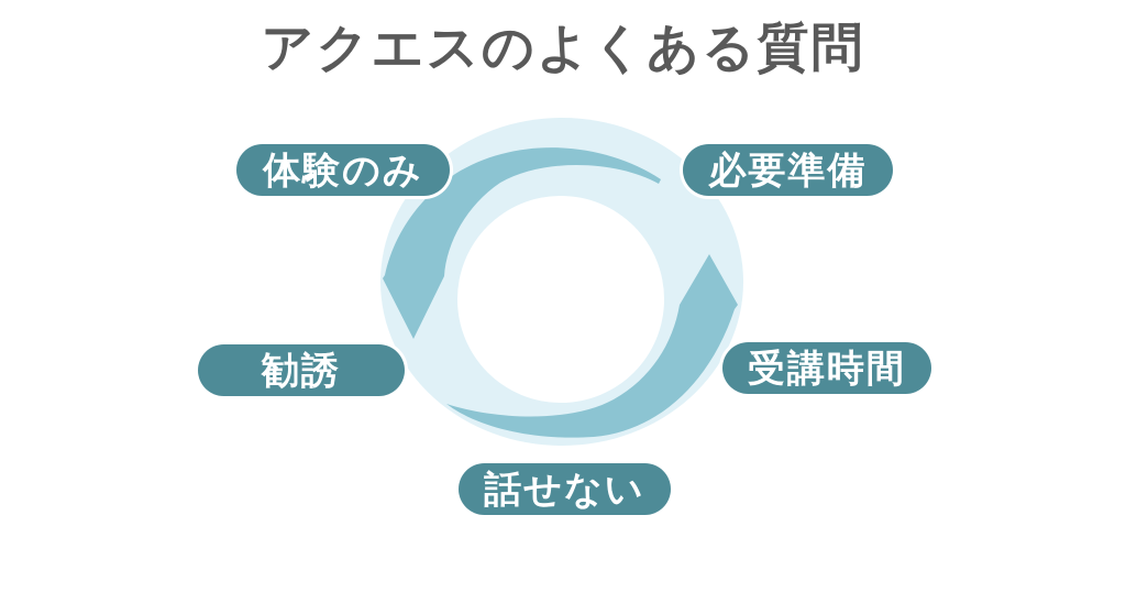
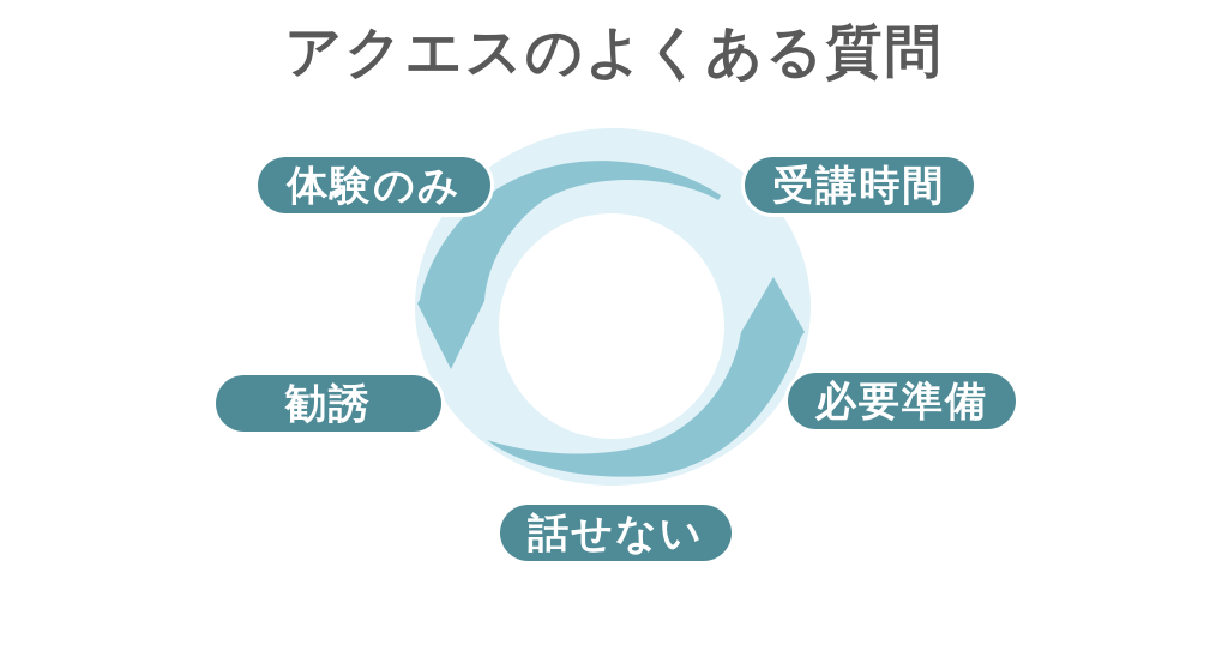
  アクエスのよくある質問
  体験のみ
- 必要準備
+ 受講時間
  勧誘
- 受講時間
+ 必要準備
  話せない
